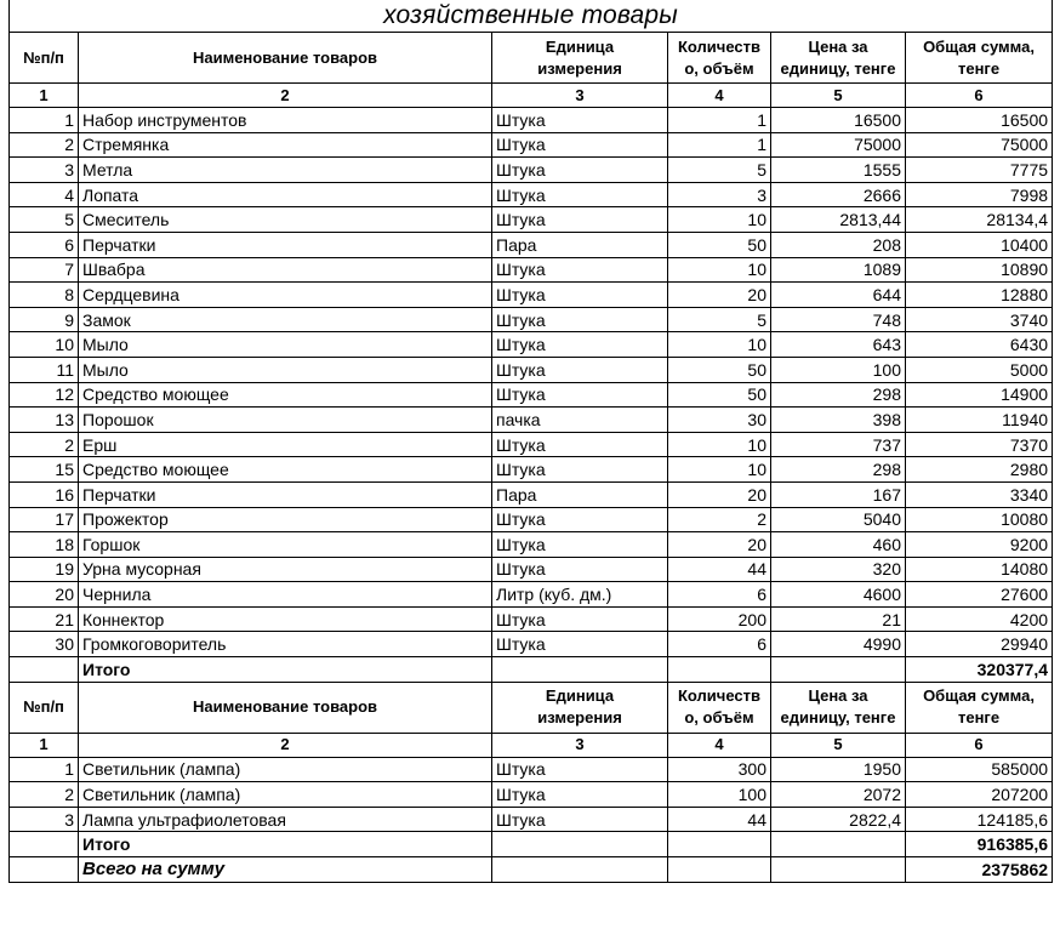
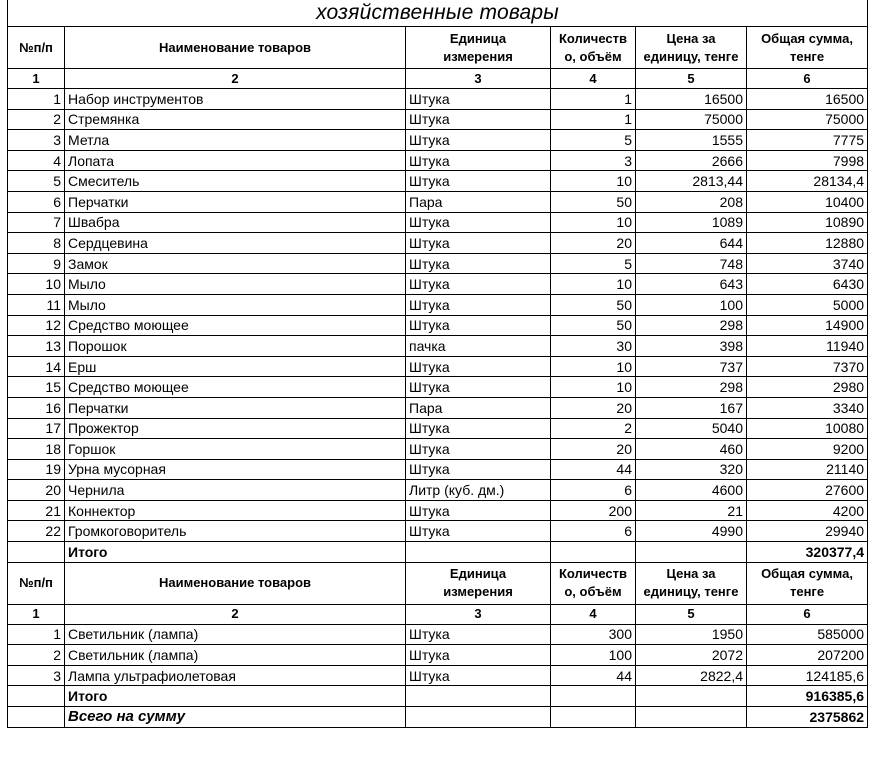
  хозяйственные товары
  №п/п	Наименование товаров	Единицаизмерения	Количество, объём	Цена заединицу, тенге	Общая сумма,тенге
  1	2	3	4	5	6
  1	Набор инструментов	Штука	1	16500	16500
  2	Стремянка	Штука	1	75000	75000
  3	Метла	Штука	5	1555	7775
  4	Лопата	Штука	3	2666	7998
  5	Смеситель	Штука	10	2813,44	28134,4
  6	Перчатки	Пара	50	208	10400
  7	Швабра	Штука	10	1089	10890
  8	Сердцевина	Штука	20	644	12880
  9	Замок	Штука	5	748	3740
  10	Мыло	Штука	10	643	6430
  11	Мыло	Штука	50	100	5000
  12	Средство моющее	Штука	50	298	14900
  13	Порошок	пачка	30	398	11940
- 2	Ерш	Штука	10	737	7370
+ 14	Ерш	Штука	10	737	7370
  15	Средство моющее	Штука	10	298	2980
  16	Перчатки	Пара	20	167	3340
  17	Прожектор	Штука	2	5040	10080
  18	Горшок	Штука	20	460	9200
- 19	Урна мусорная	Штука	44	320	14080
+ 19	Урна мусорная	Штука	44	320	21140
  20	Чернила	Литр (куб. дм.)	6	4600	27600
  21	Коннектор	Штука	200	21	4200
- 30	Громкоговоритель	Штука	6	4990	29940
+ 22	Громкоговоритель	Штука	6	4990	29940
  	Итого				320377,4
  №п/п	Наименование товаров	Единицаизмерения	Количество, объём	Цена заединицу, тенге	Общая сумма,тенге
  1	2	3	4	5	6
  1	Светильник (лампа)	Штука	300	1950	585000
  2	Светильник (лампа)	Штука	100	2072	207200
  3	Лампа ультрафиолетовая	Штука	44	2822,4	124185,6
  	Итого				916385,6
  	Всего на сумму				2375862
